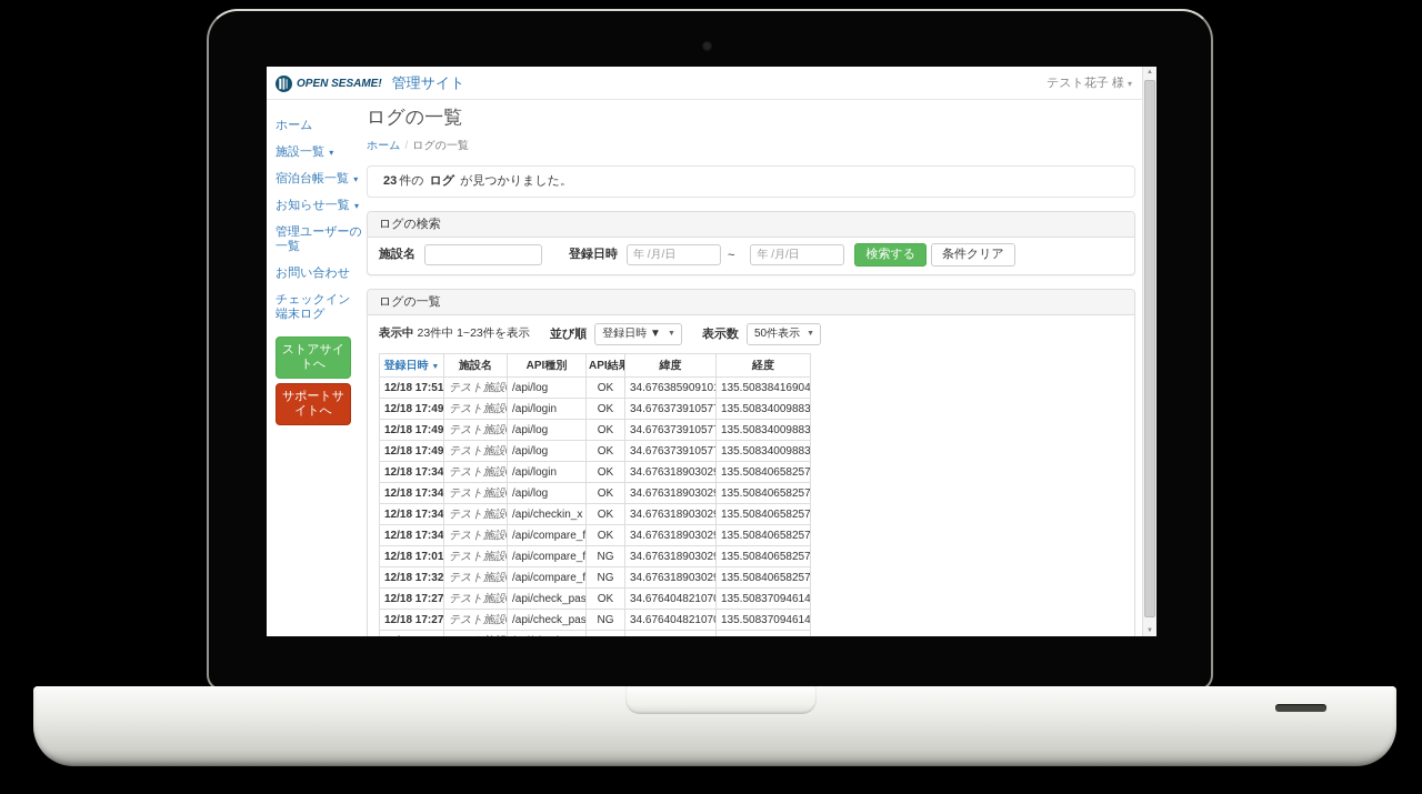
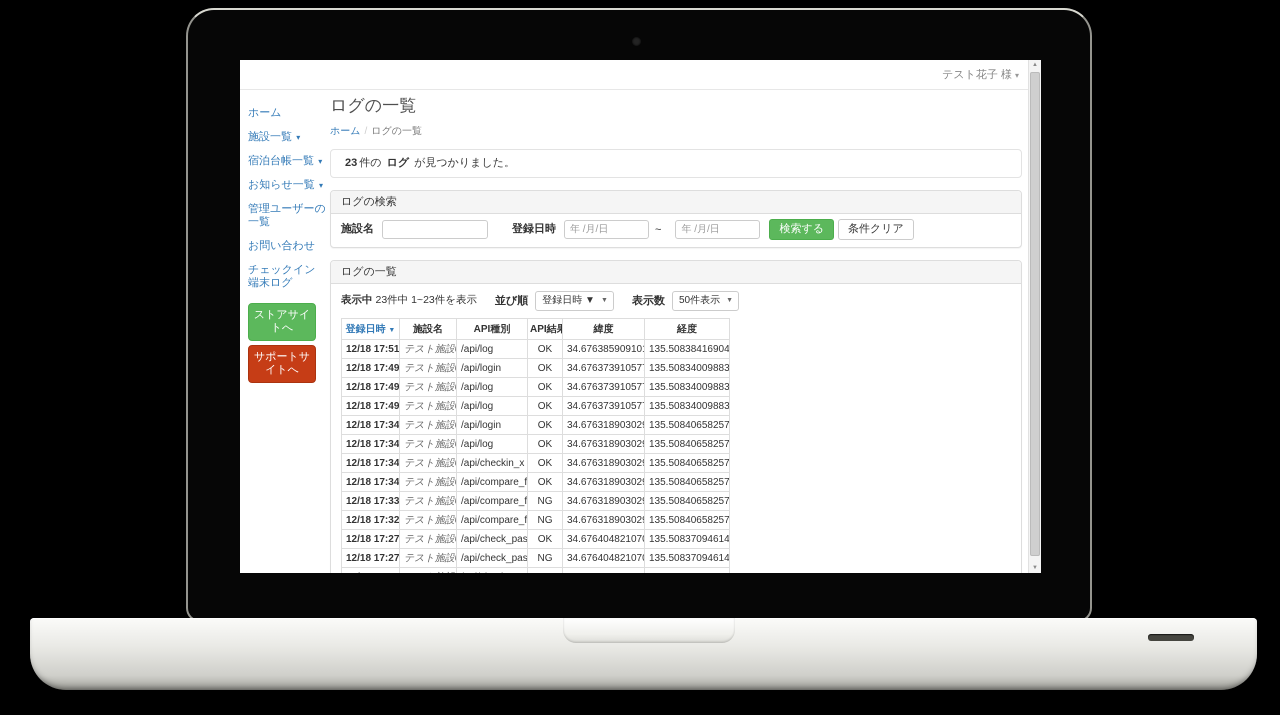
- OPEN SESAME!
- 管理サイト
  テスト花子 様 ▾
  ホーム
  施設一覧 ▾
  宿泊台帳一覧 ▾
  お知らせ一覧 ▾
  管理ユーザーの一覧
  お問い合わせ
  チェックイン端末ログ
  ストアサイトへ
  サポートサイトへ
  ログの一覧
  ホーム / ログの一覧
  23 件の ログ が見つかりました。
  ログの検索
  施設名
  登録日時
  年 /月/日
  ~
  年 /月/日
  検索する
  条件クリア
  ログの一覧
  表示中 23件中 1~23件を表示
  並び順
  登録日時 ▼
  表示数
  50件表示
  登録日時	施設名	API種別	API結果	緯度	経度
  12/18 17:51	テスト施設	/api/log	OK	34.67638590910	135.50838416904
  12/18 17:49	テスト施設	/api/login	OK	34.67637391057	135.50834009883
  12/18 17:49	テスト施設	/api/log	OK	34.67637391057	135.50834009883
  12/18 17:49	テスト施設	/api/log	OK	34.67637391057	135.50834009883
  12/18 17:34	テスト施設	/api/login	OK	34.67631890302	135.50840658257
  12/18 17:34	テスト施設	/api/log	OK	34.67631890302	135.50840658257
  12/18 17:34	テスト施設	/api/checkin_x	OK	34.67631890302	135.50840658257
  12/18 17:34	テスト施設	/api/compare_f	OK	34.67631890302	135.50840658257
- 12/18 17:01	テスト施設	/api/compare_f	NG	34.67631890302	135.50840658257
+ 12/18 17:33	テスト施設	/api/compare_f	NG	34.67631890302	135.50840658257
  12/18 17:32	テスト施設	/api/compare_f	NG	34.67631890302	135.50840658257
  12/18 17:27	テスト施設	/api/check_pas	OK	34.67640482107	135.50837094614
  12/18 17:27	テスト施設	/api/check_pas	NG	34.67640482107	135.50837094614
